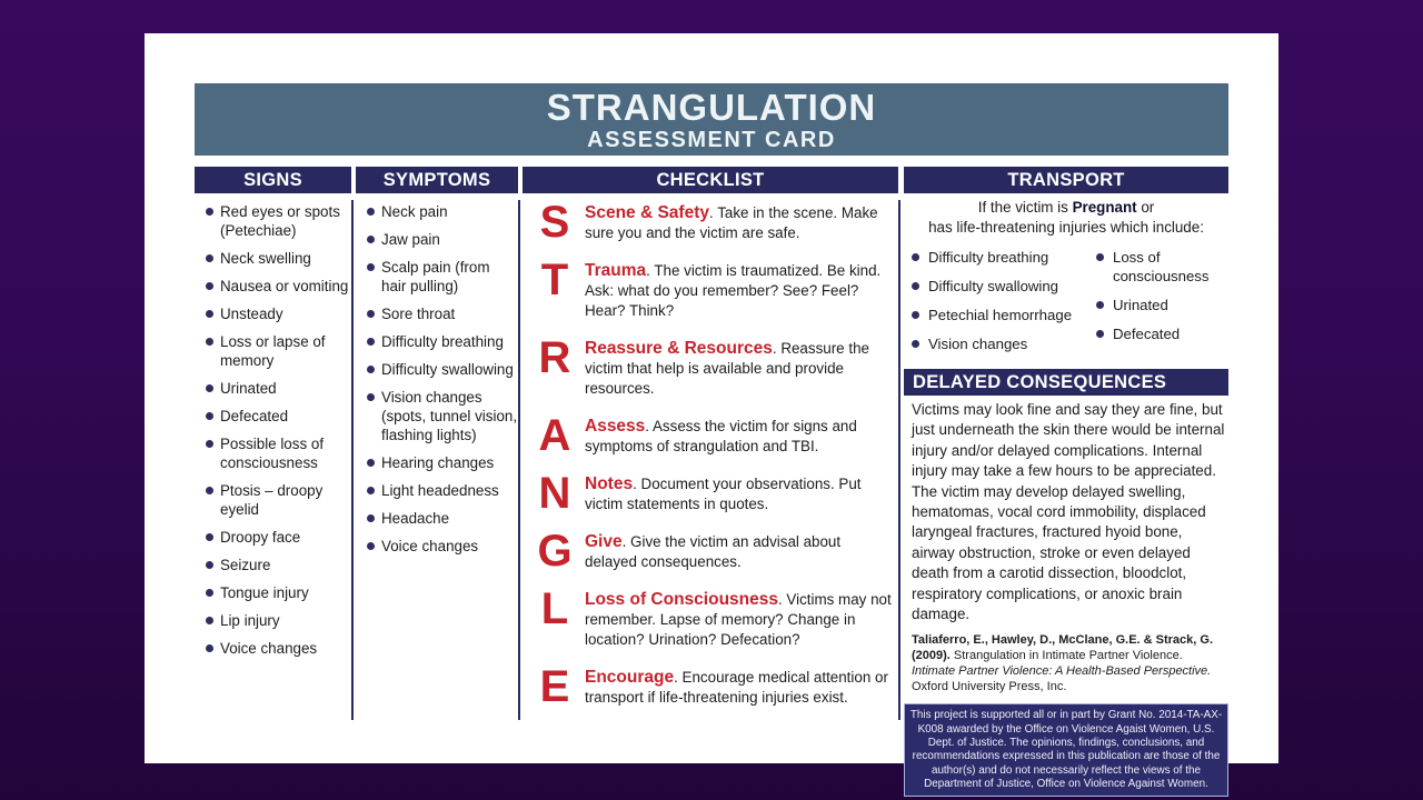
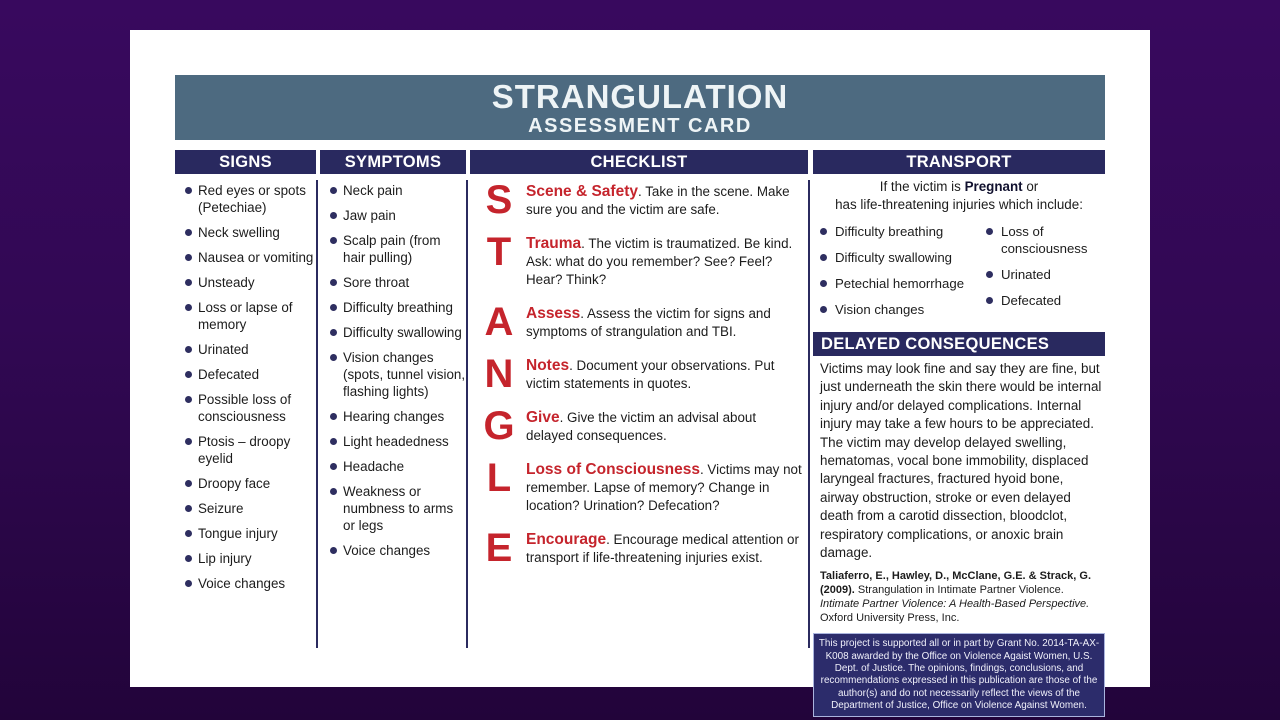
  STRANGULATION
  ASSESSMENT CARD
  SIGNS
  Red eyes or spots (Petechiae)
  Neck swelling
  Nausea or vomiting
  Unsteady
  Loss or lapse of memory
  Urinated
  Defecated
  Possible loss of consciousness
  Ptosis – droopy eyelid
  Droopy face
  Seizure
  Tongue injury
  Lip injury
  Voice changes
  SYMPTOMS
  Neck pain
  Jaw pain
  Scalp pain (from hair pulling)
  Sore throat
  Difficulty breathing
  Difficulty swallowing
  Vision changes (spots, tunnel vision, flashing lights)
  Hearing changes
  Light headedness
  Headache
+ Weakness or numbness to arms or legs
  Voice changes
  CHECKLIST
  S
  Scene & Safety. Take in the scene. Make sure you and the victim are safe.
  T
  Trauma. The victim is traumatized. Be kind. Ask: what do you remember? See? Feel? Hear? Think?
- R
- Reassure & Resources. Reassure the victim that help is available and provide resources.
  A
  Assess. Assess the victim for signs and symptoms of strangulation and TBI.
  N
  Notes. Document your observations. Put victim statements in quotes.
  G
  Give. Give the victim an advisal about delayed consequences.
  L
  Loss of Consciousness. Victims may not remember. Lapse of memory? Change in location? Urination? Defecation?
  E
  Encourage. Encourage medical attention or transport if life-threatening injuries exist.
  TRANSPORT
  If the victim is Pregnant or
  has life-threatening injuries which include:
  Difficulty breathing
  Difficulty swallowing
  Petechial hemorrhage
  Vision changes
  Loss of consciousness
  Urinated
  Defecated
  DELAYED CONSEQUENCES
- Victims may look fine and say they are fine, but just underneath the skin there would be internal injury and/or delayed complications. Internal injury may take a few hours to be appreciated. The victim may develop delayed swelling, hematomas, vocal cord immobility, displaced laryngeal fractures, fractured hyoid bone, airway obstruction, stroke or even delayed death from a carotid dissection, bloodclot, respiratory complications, or anoxic brain damage.
+ Victims may look fine and say they are fine, but just underneath the skin there would be internal injury and/or delayed complications. Internal injury may take a few hours to be appreciated. The victim may develop delayed swelling, hematomas, vocal bone immobility, displaced laryngeal fractures, fractured hyoid bone, airway obstruction, stroke or even delayed death from a carotid dissection, bloodclot, respiratory complications, or anoxic brain damage.
  Taliaferro, E., Hawley, D., McClane, G.E. & Strack, G. (2009). Strangulation in Intimate Partner Violence. Intimate Partner Violence: A Health-Based Perspective. Oxford University Press, Inc.
  This project is supported all or in part by Grant No. 2014-TA-AX-K008 awarded by the Office on Violence Agaist Women, U.S. Dept. of Justice. The opinions, findings, conclusions, and recommendations expressed in this publication are those of the author(s) and do not necessarily reflect the views of the Department of Justice, Office on Violence Against Women.
